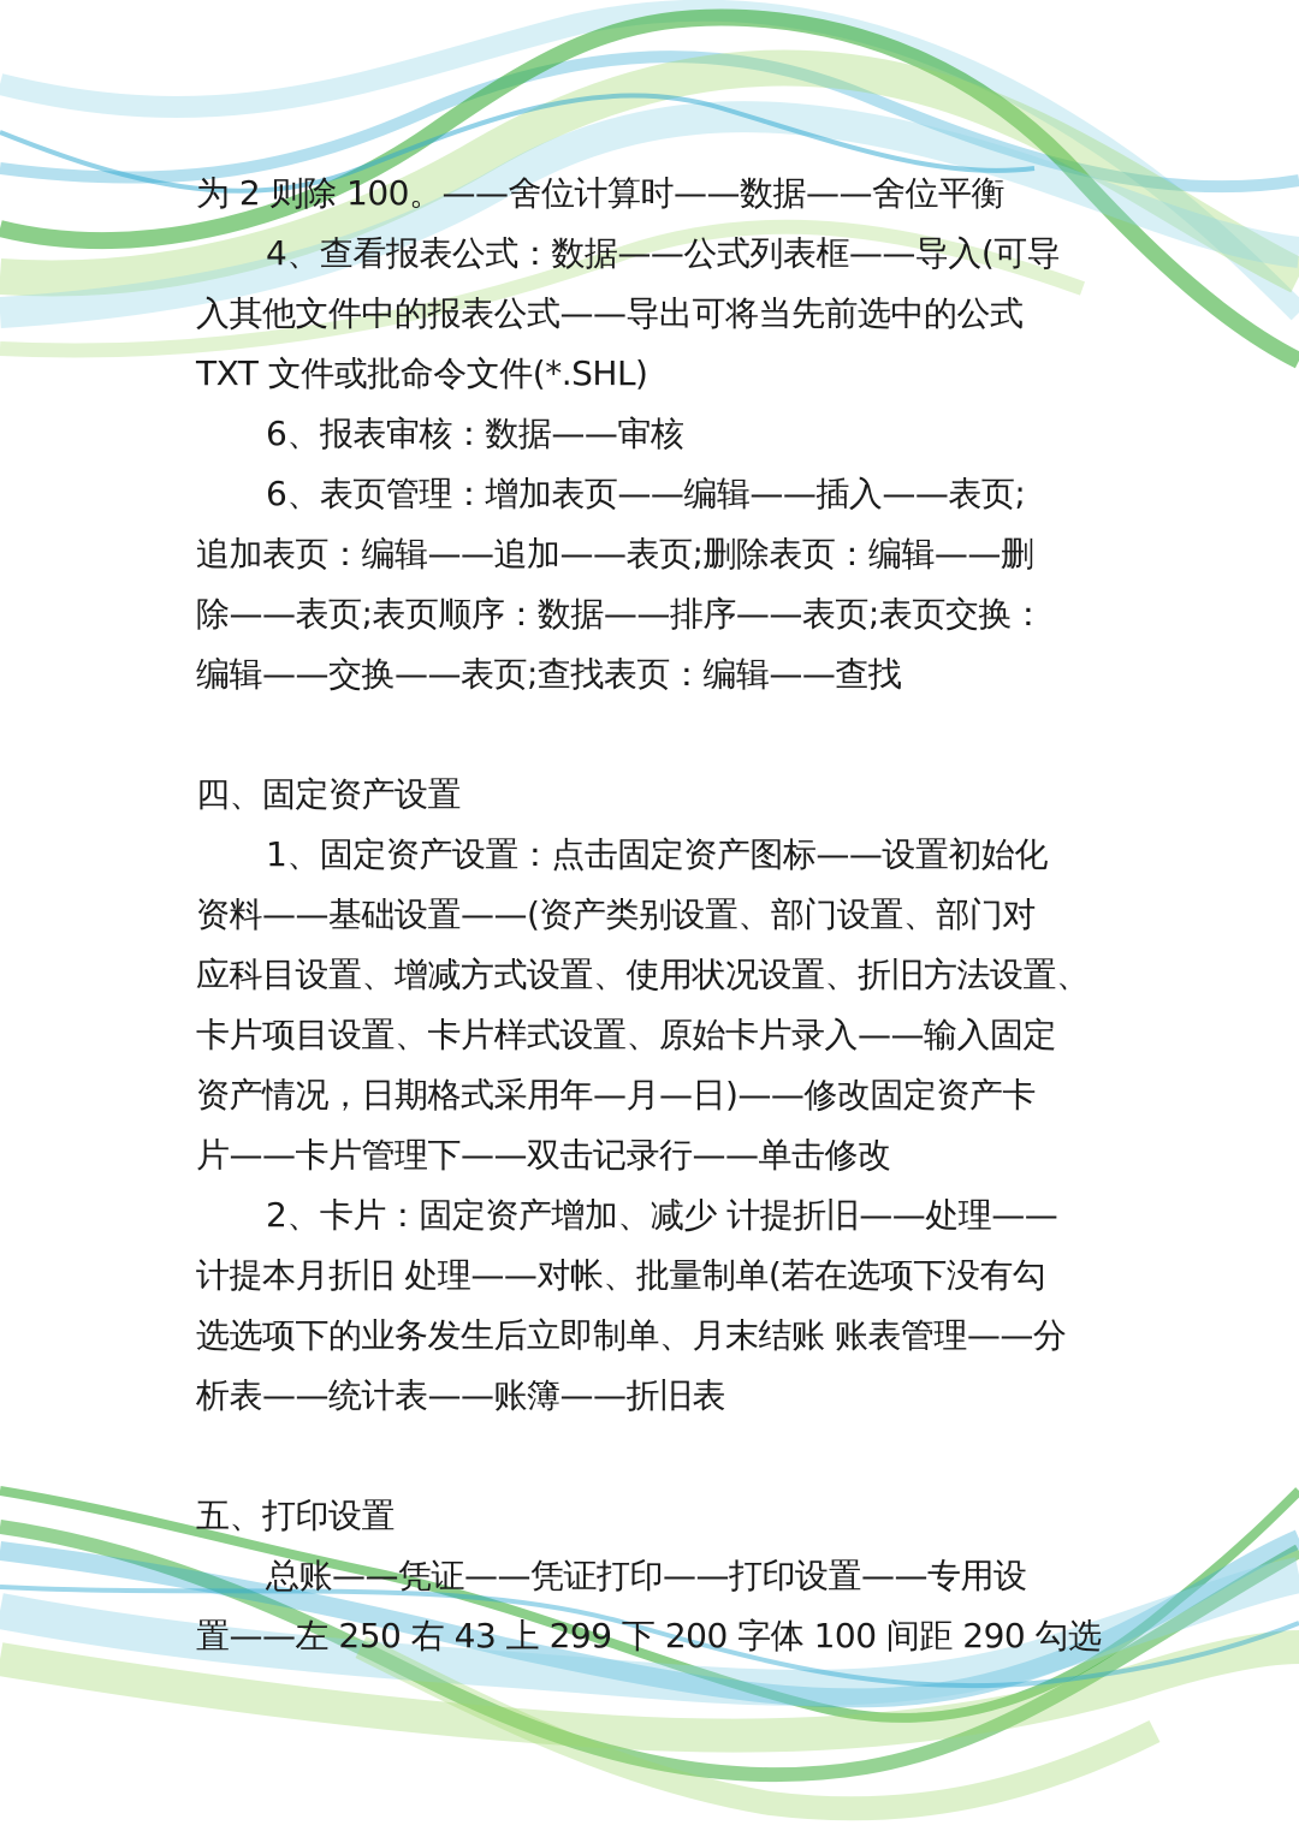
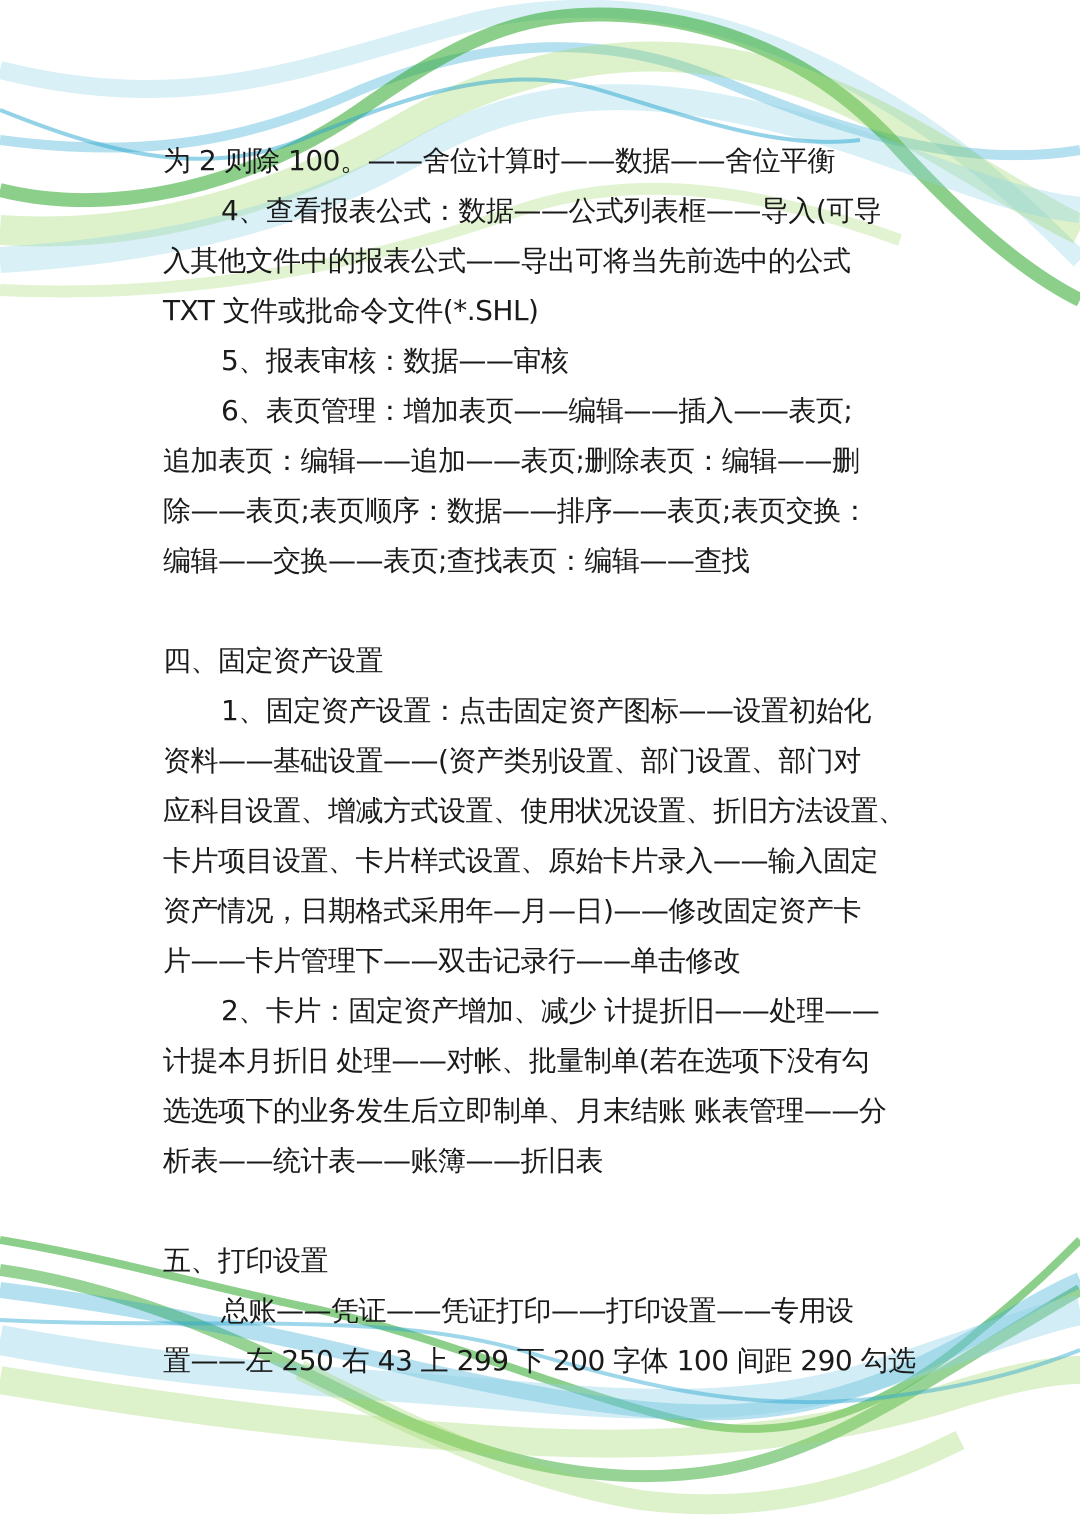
  为 2 则除 100。——舍位计算时——数据——舍位平衡
  4、查看报表公式：数据——公式列表框——导入(可导
  入其他文件中的报表公式——导出可将当先前选中的公式
  TXT 文件或批命令文件(*.SHL)
- 6、报表审核：数据——审核
+ 5、报表审核：数据——审核
  6、表页管理：增加表页——编辑——插入——表页;
  追加表页：编辑——追加——表页;删除表页：编辑——删
  除——表页;表页顺序：数据——排序——表页;表页交换：
  编辑——交换——表页;查找表页：编辑——查找
  四、固定资产设置
  1、固定资产设置：点击固定资产图标——设置初始化
  资料——基础设置——(资产类别设置、部门设置、部门对
  应科目设置、增减方式设置、使用状况设置、折旧方法设置、
  卡片项目设置、卡片样式设置、原始卡片录入——输入固定
  资产情况，日期格式采用年—月—日)——修改固定资产卡
  片——卡片管理下——双击记录行——单击修改
  2、卡片：固定资产增加、减少 计提折旧——处理——
  计提本月折旧 处理——对帐、批量制单(若在选项下没有勾
  选选项下的业务发生后立即制单、月末结账 账表管理——分
  析表——统计表——账簿——折旧表
  五、打印设置
  总账——凭证——凭证打印——打印设置——专用设
  置——左 250 右 43 上 299 下 200 字体 100 间距 290 勾选
